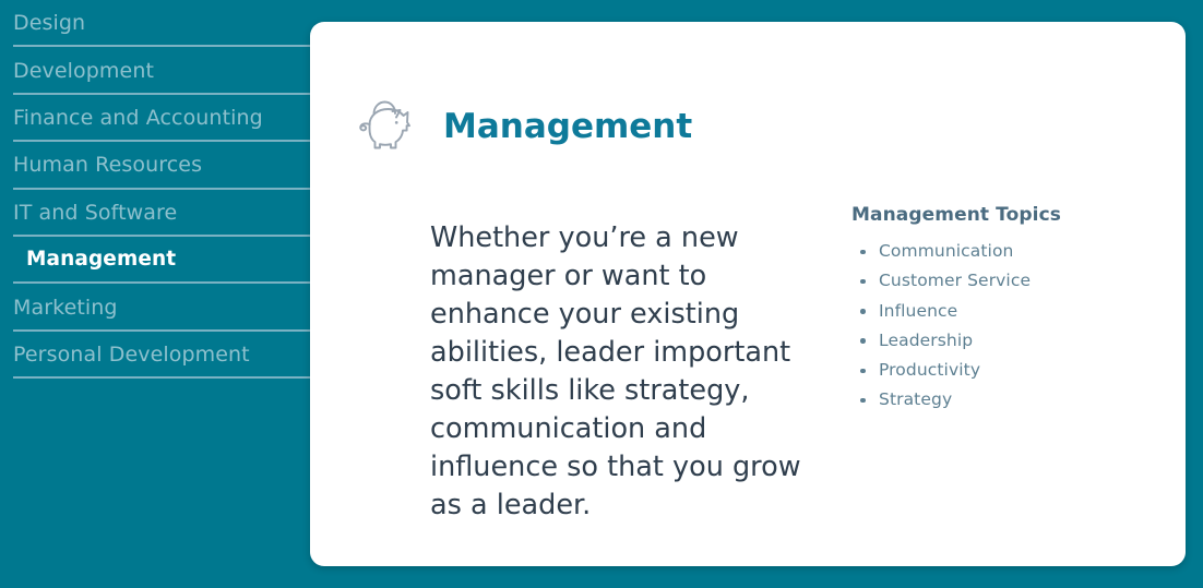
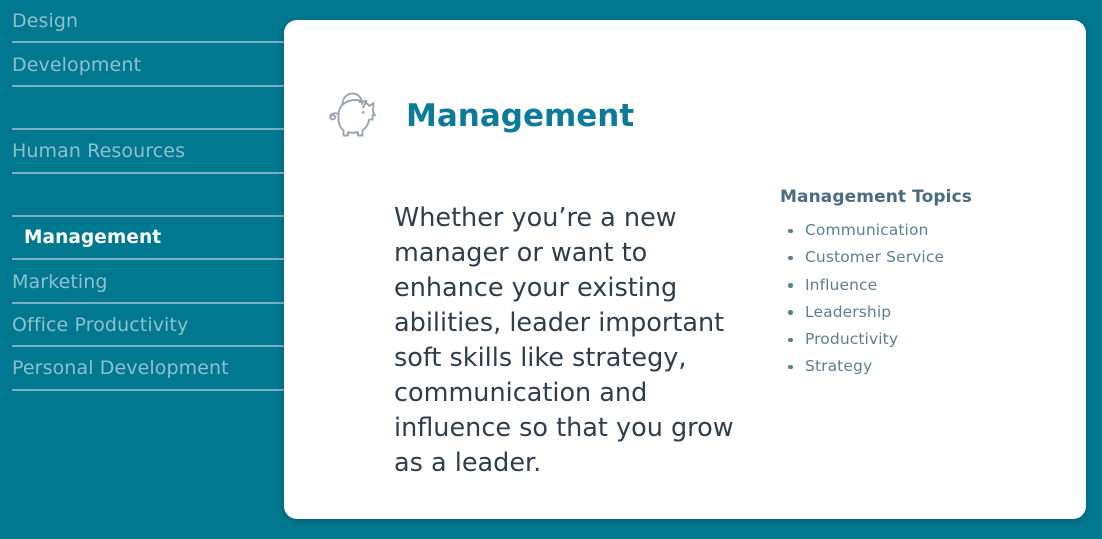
  Design
  Development
- Finance and Accounting
  Human Resources
- IT and Software
  Management
  Marketing
+ Office Productivity
  Personal Development
  Management
  Whether you’re a new manager or want to enhance your existing abilities, leader important soft skills like strategy, communication and influence so that you grow as a leader.
  Management Topics
  Communication
  Customer Service
  Influence
  Leadership
  Productivity
  Strategy
